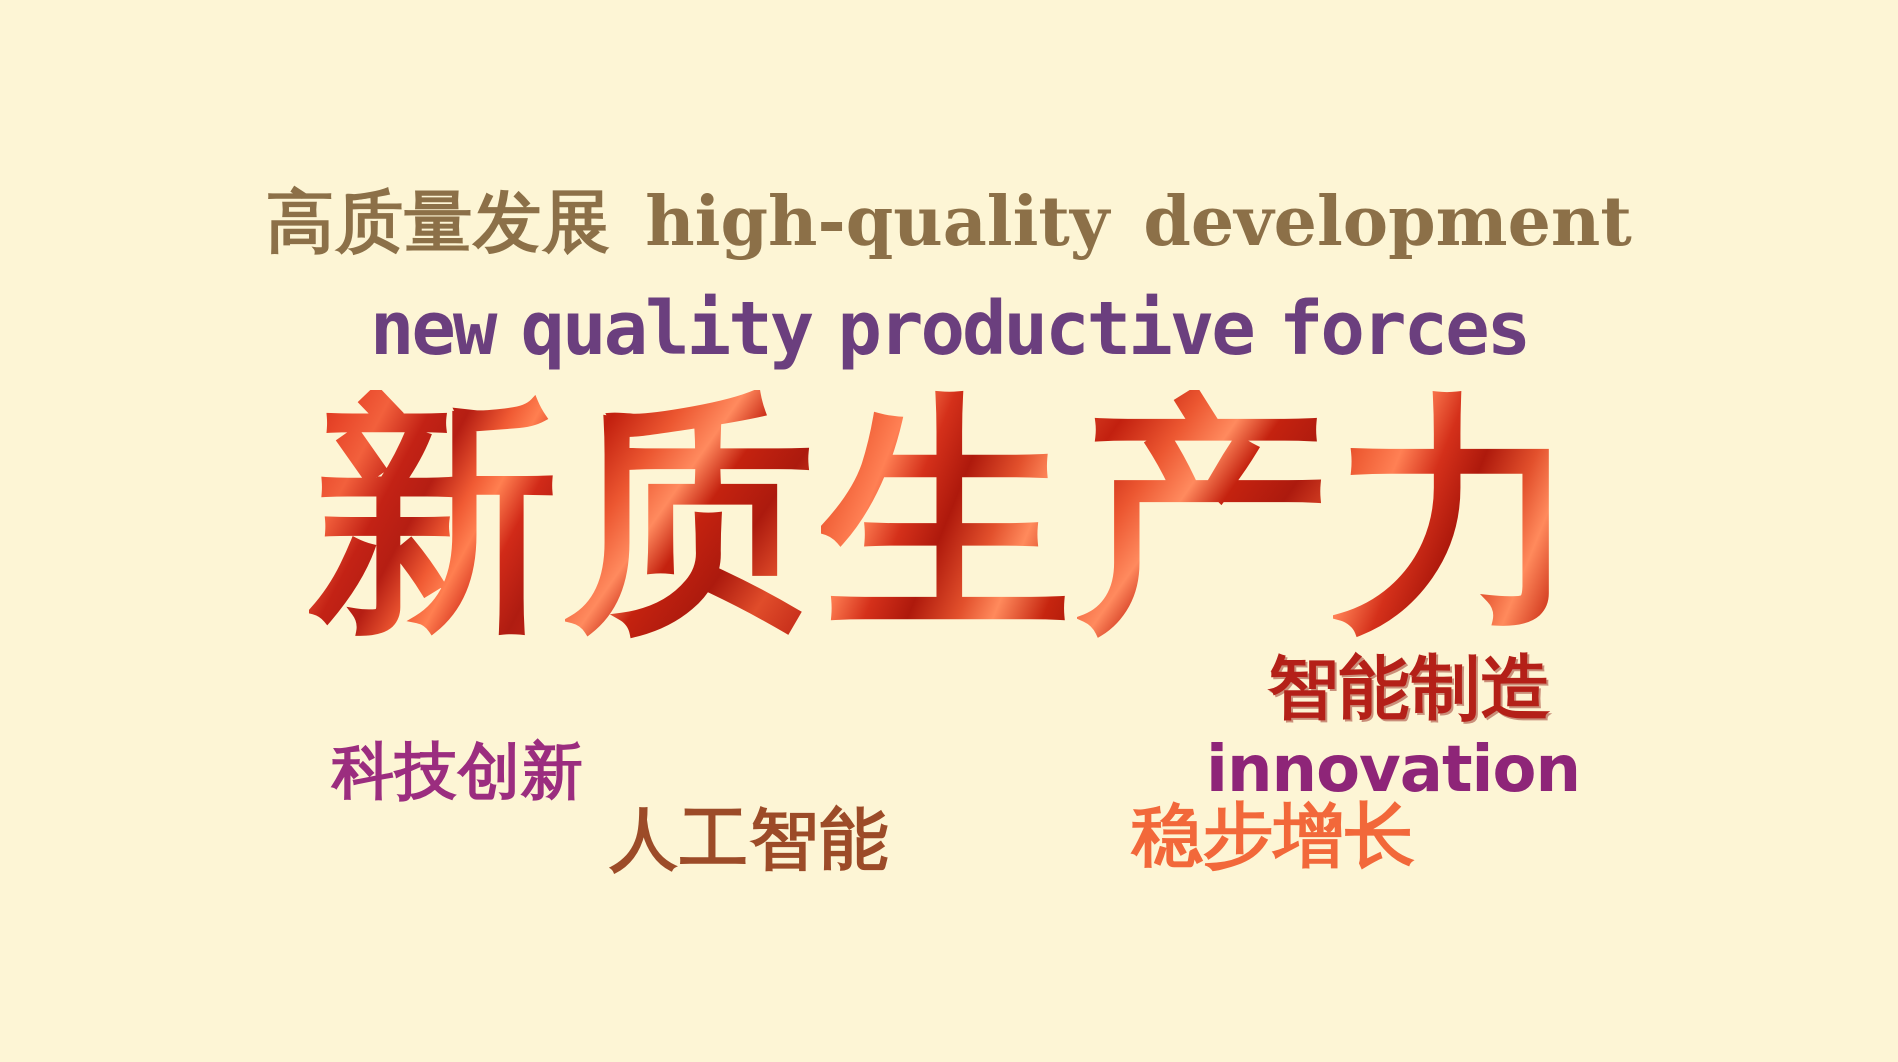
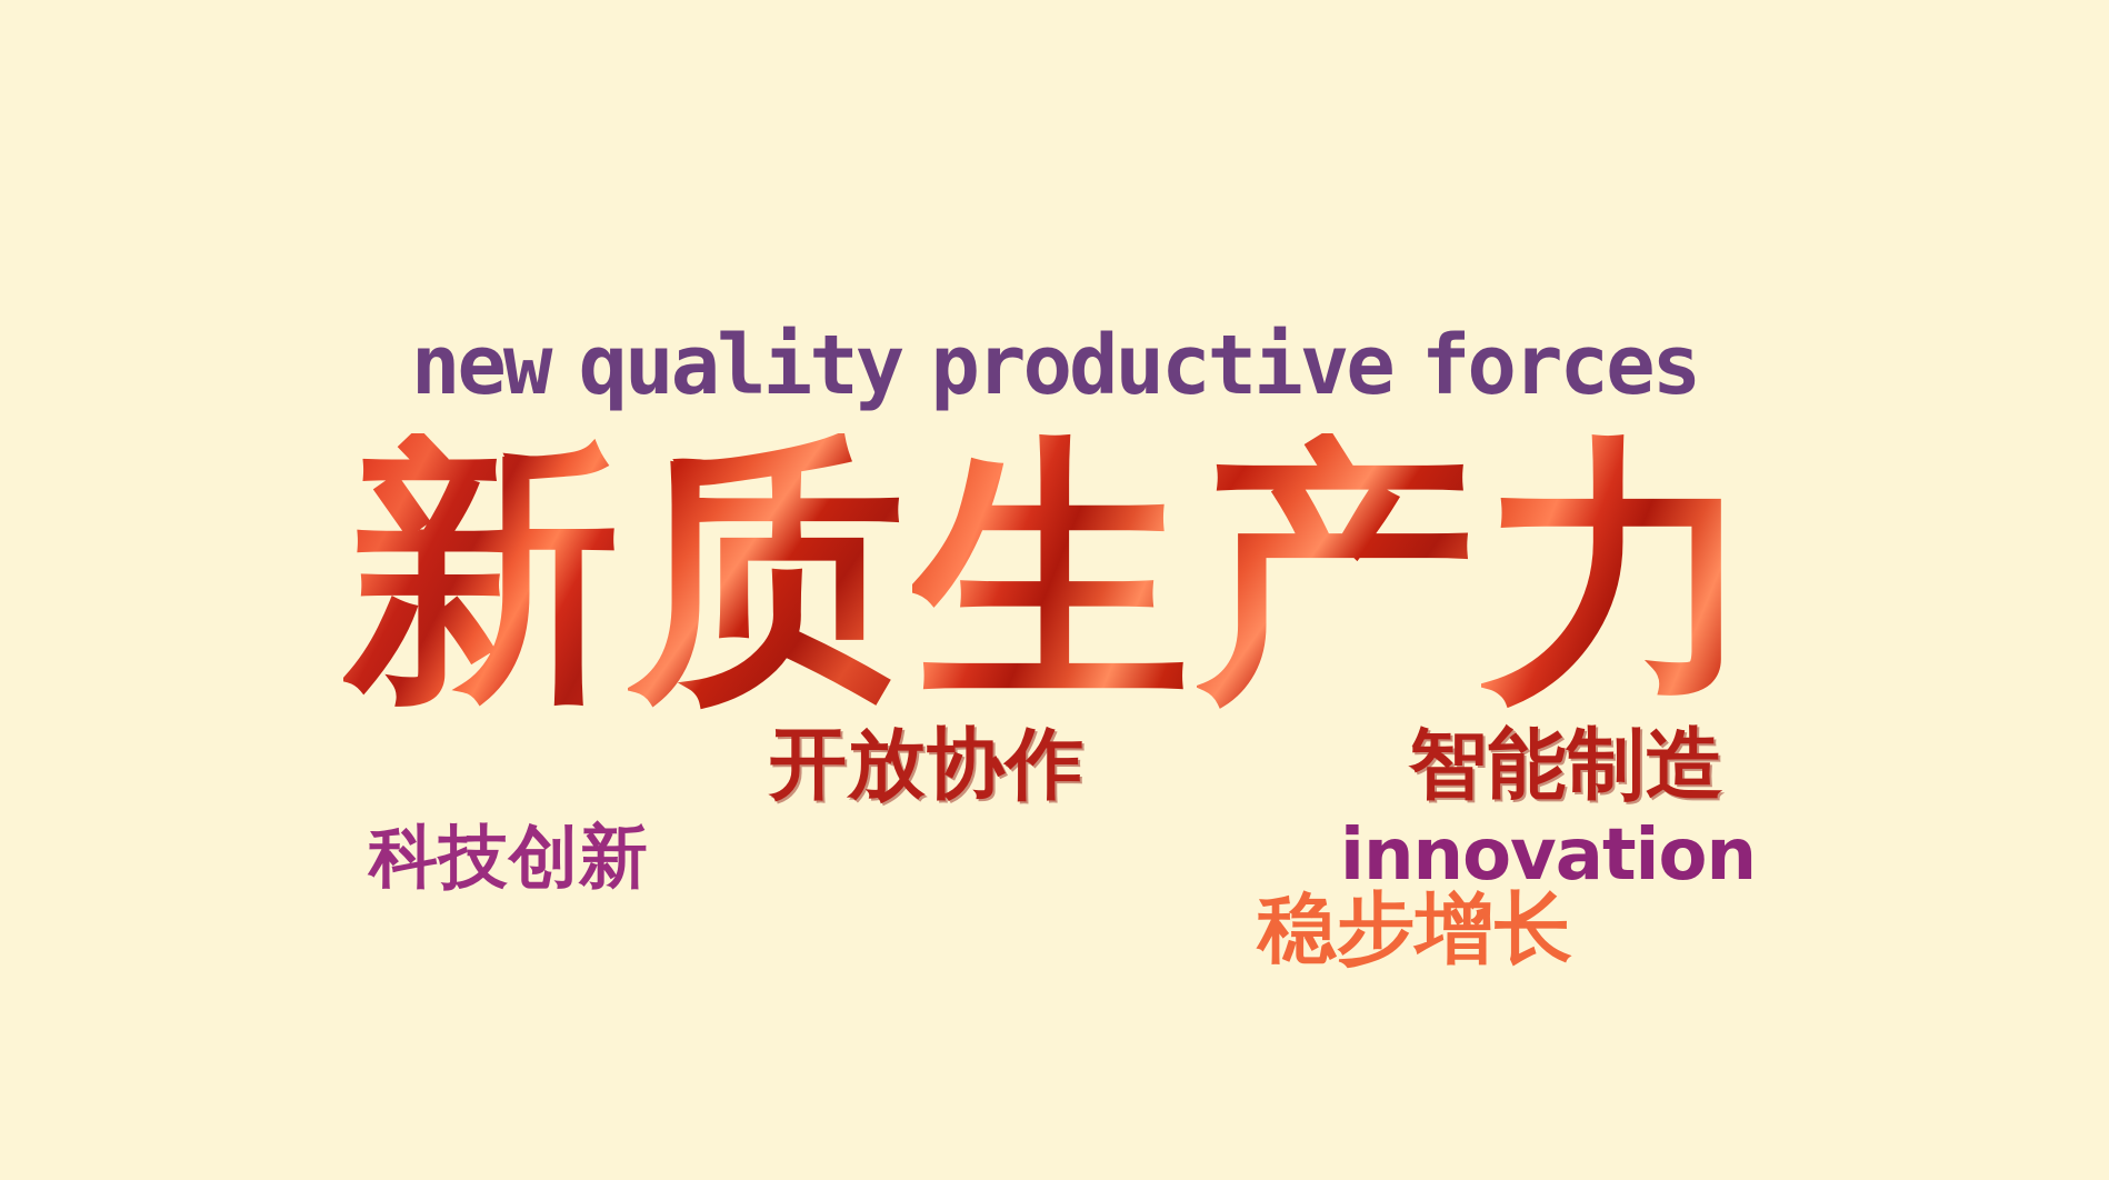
- 高质量发展 high-quality development
  new quality productive forces
  新质生产力
+ 开放协作
  智能制造
  科技创新
  innovation
- 人工智能
  稳步增长
